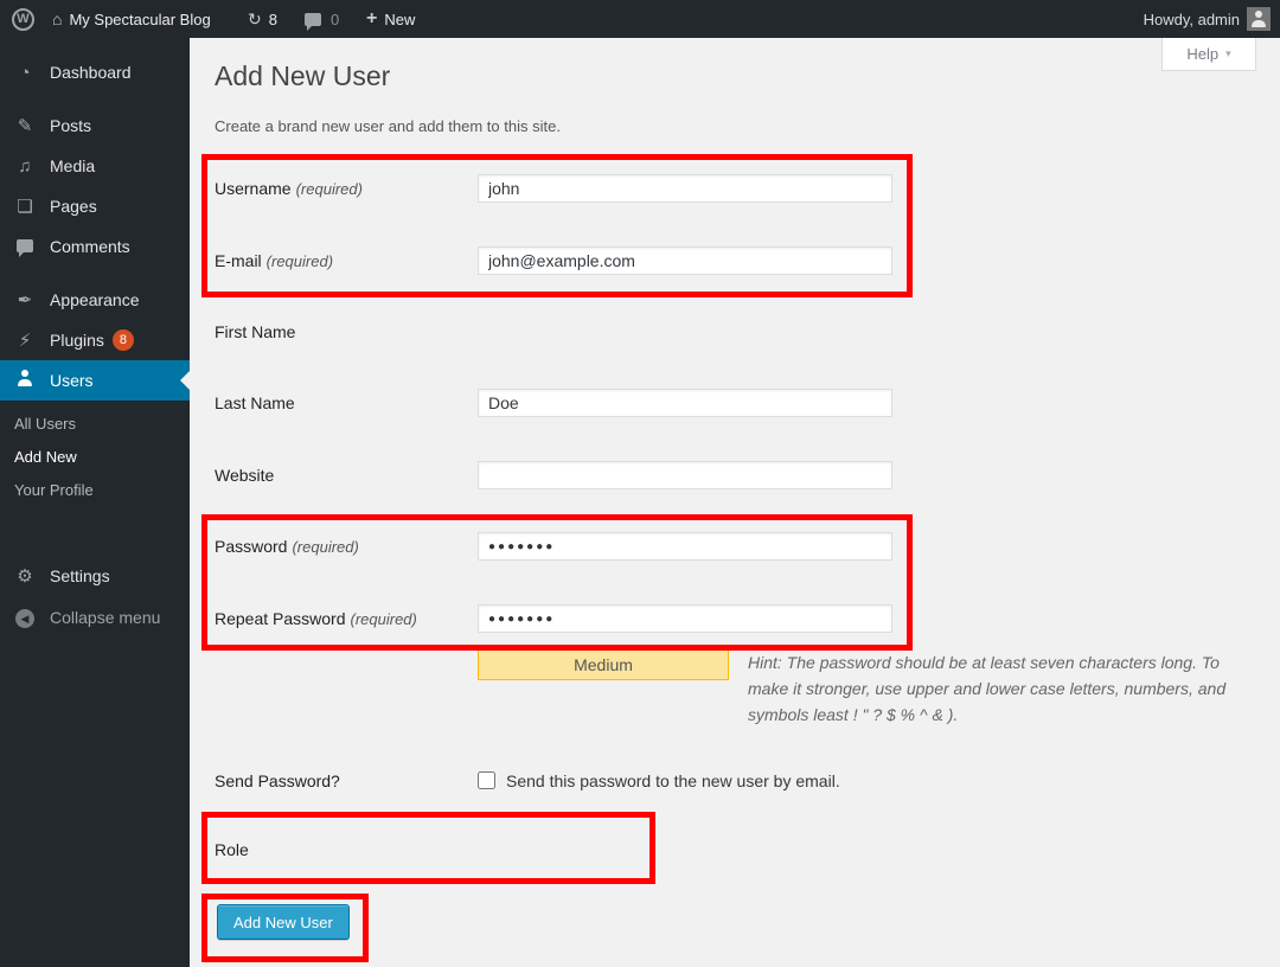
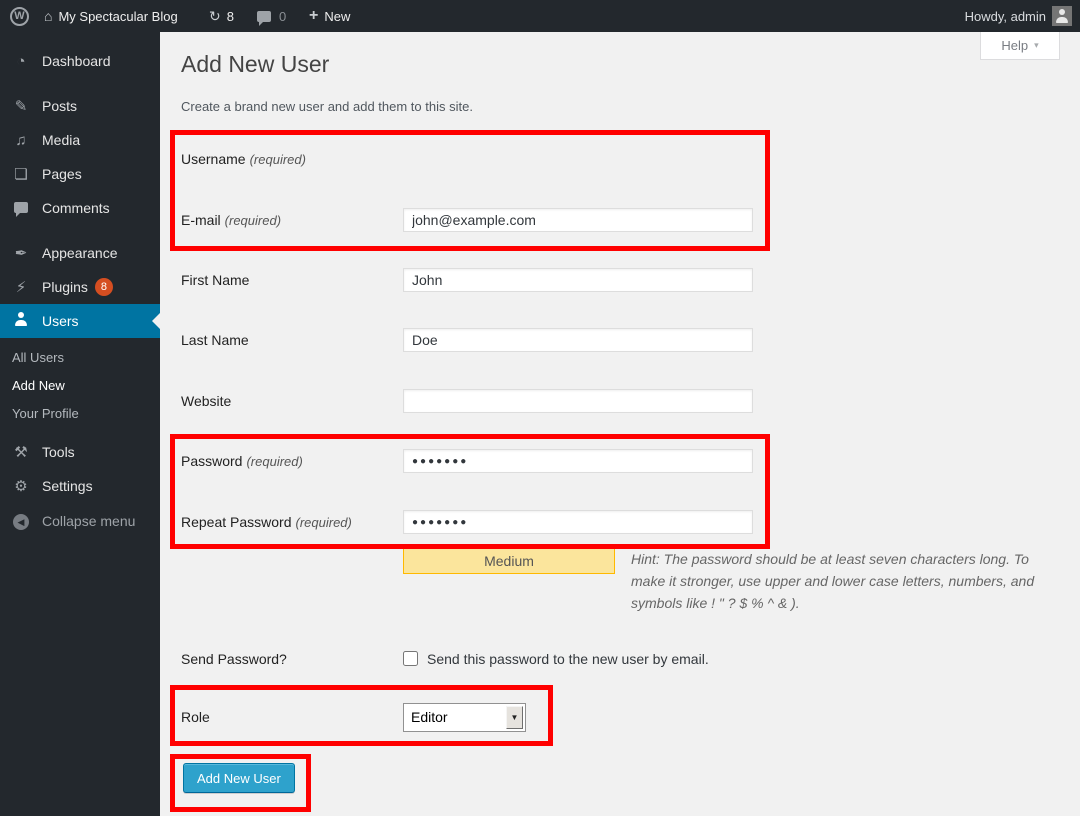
  W
  ⌂
  My Spectacular Blog
  ↻
  8
  0
  +
  New
  Howdy, admin
  ◔
  Dashboard
  ✎
  Posts
  ♫
  Media
  ❏
  Pages
  Comments
  ✒
  Appearance
  ⚡
  Plugins
  8
  Users
  All Users
  Add New
  Your Profile
+ ⚒
+ Tools
  ⚙
  Settings
  ◀
  Collapse menu
  Help
  ▾
  Add New User
  Create a brand new user and add them to this site.
  Username (required)
- john
  E-mail (required)
  john@example.com
  First Name
+ John
  Last Name
  Doe
  Website
  Password (required)
  ●●●●●●●
  Repeat Password (required)
  ●●●●●●●
  Medium
- Hint: The password should be at least seven characters long. To make it stronger, use upper and lower case letters, numbers, and symbols least ! " ? $ % ^ & ).
+ Hint: The password should be at least seven characters long. To make it stronger, use upper and lower case letters, numbers, and symbols like ! " ? $ % ^ & ).
  Send Password?
  Send this password to the new user by email.
  Role
+ Editor
+ ▼
  Add New User
